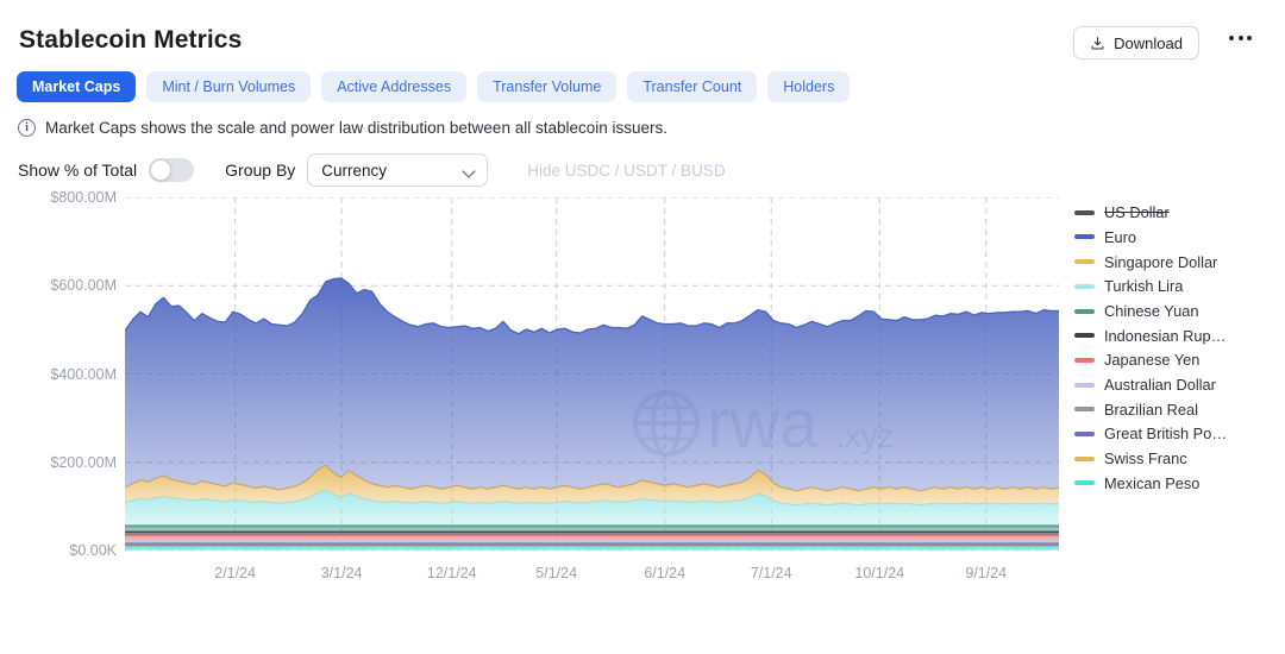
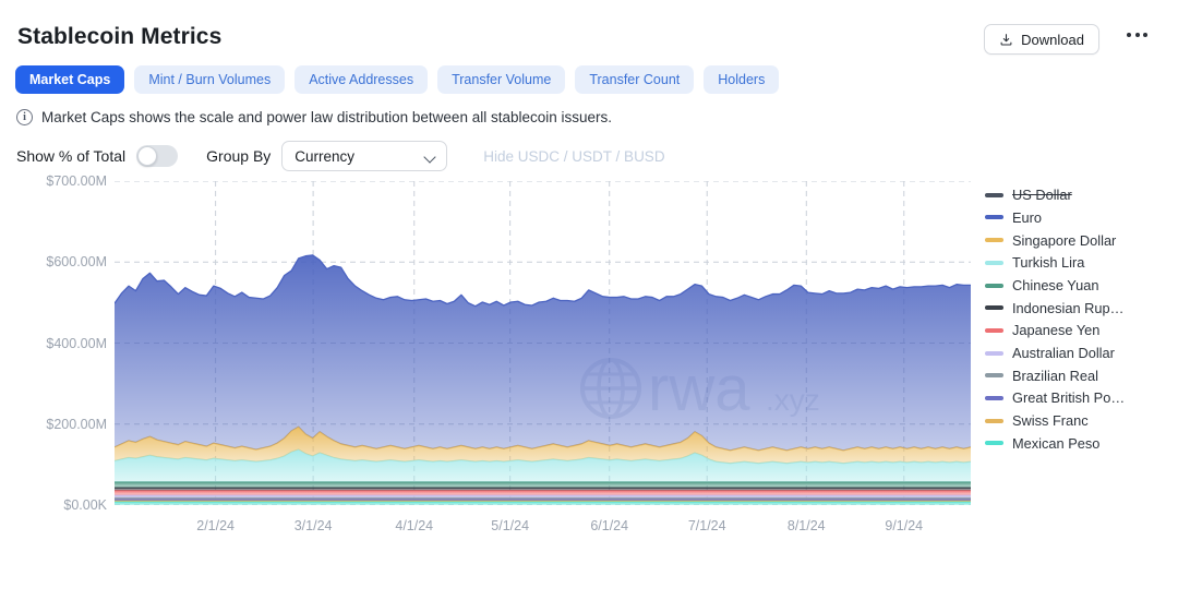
  Stablecoin Metrics
  Download
  Market Caps
  Mint / Burn Volumes
  Active Addresses
  Transfer Volume
  Transfer Count
  Holders
  i
  Market Caps shows the scale and power law distribution between all stablecoin issuers.
  Show % of Total
  Group By
  Currency
  Hide USDC / USDT / BUSD
- $800.00M
+ $700.00M
  $600.00M
  $400.00M
  $200.00M
  $0.00K
  2/1/24
  3/1/24
- 12/1/24
+ 4/1/24
  5/1/24
  6/1/24
  7/1/24
- 10/1/24
+ 8/1/24
  9/1/24
  US Dollar
  Euro
  Singapore Dollar
  Turkish Lira
  Chinese Yuan
  Indonesian Rup…
  Japanese Yen
  Australian Dollar
  Brazilian Real
  Great British Po…
  Swiss Franc
  Mexican Peso
